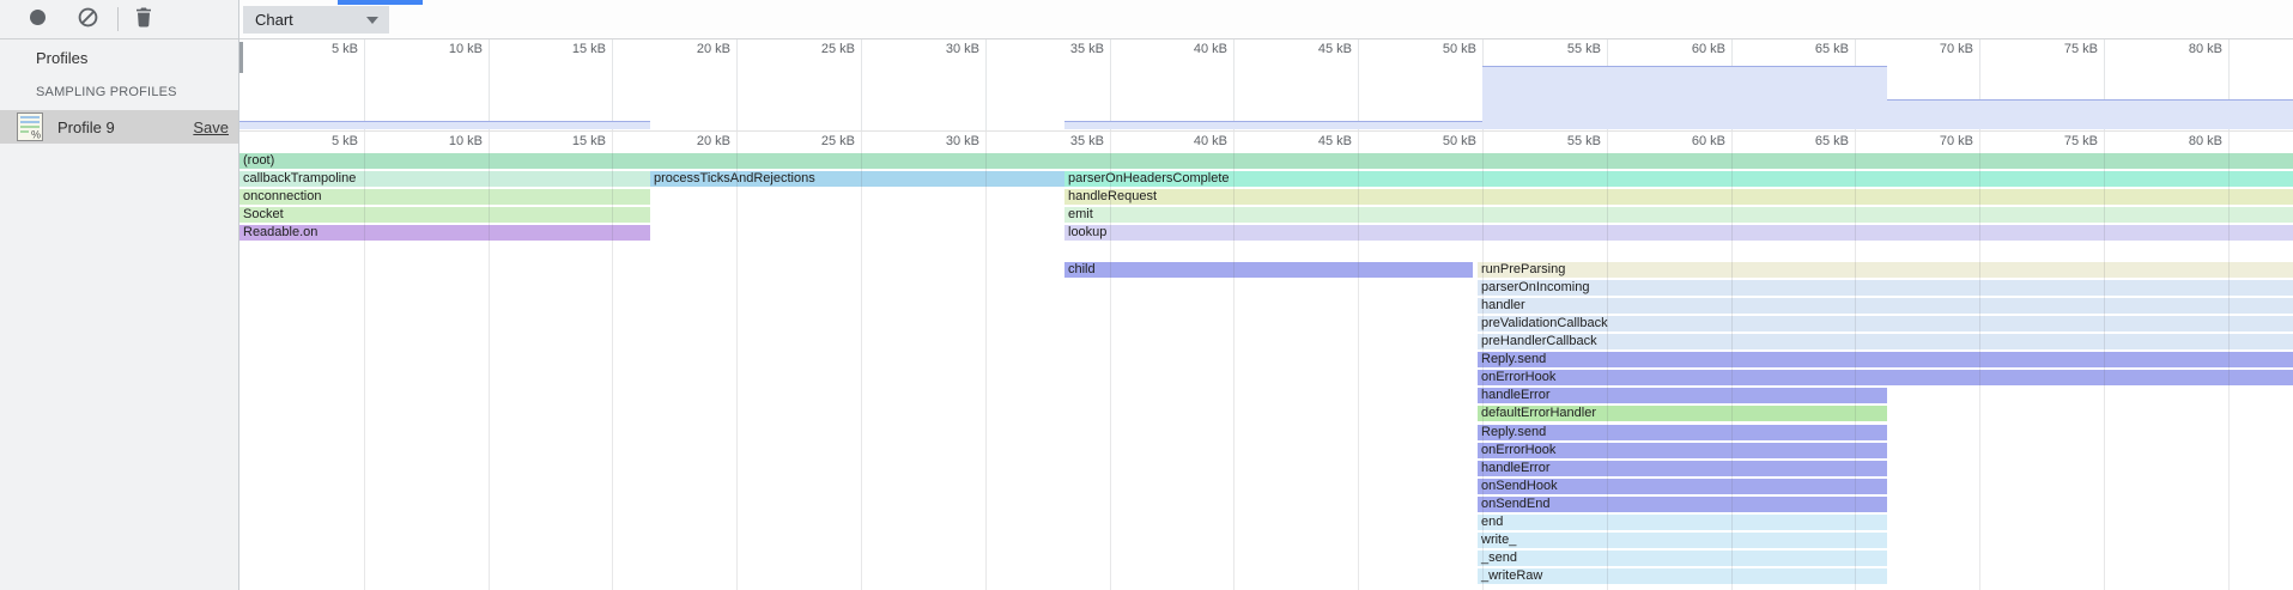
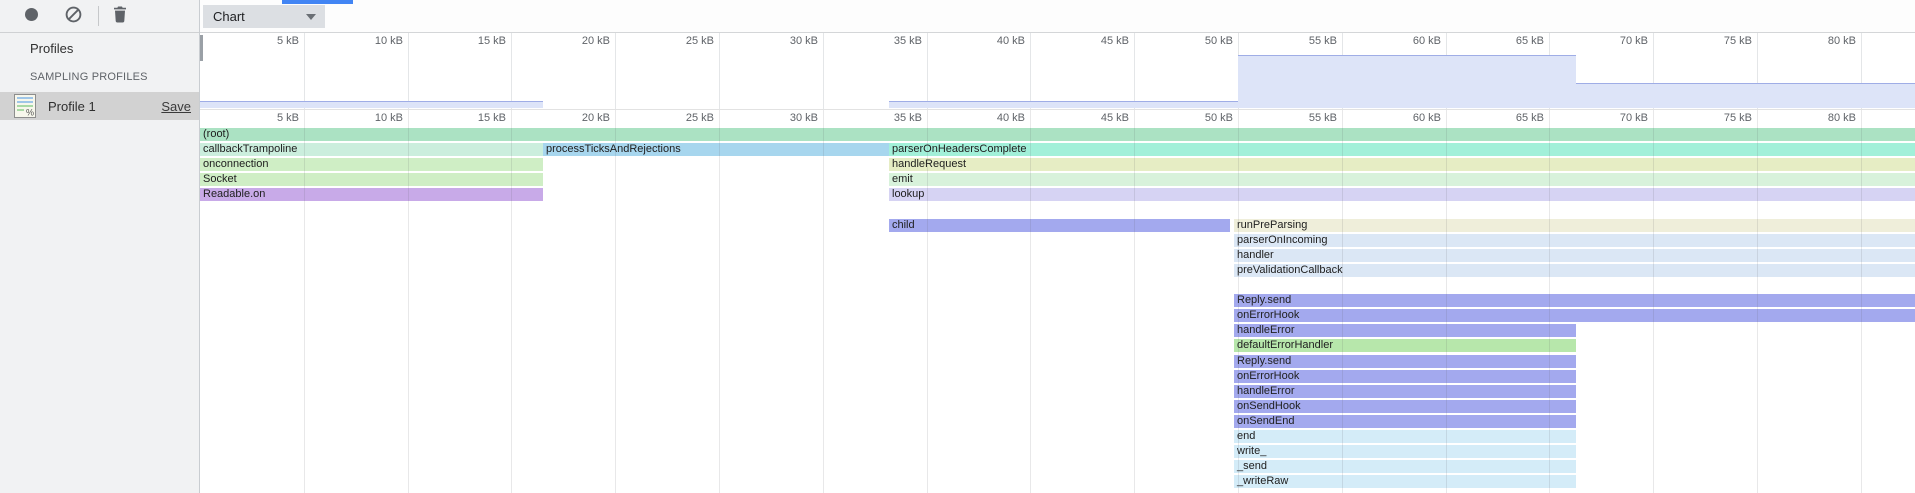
  Profiles
  SAMPLING PROFILES
  %
- Profile 9
+ Profile 1
  Save
  Chart
  5 kB
  10 kB
  15 kB
  20 kB
  25 kB
  30 kB
  35 kB
  40 kB
  45 kB
  50 kB
  55 kB
  60 kB
  65 kB
  70 kB
  75 kB
  80 kB
  5 kB
  10 kB
  15 kB
  20 kB
  25 kB
  30 kB
  35 kB
  40 kB
  45 kB
  50 kB
  55 kB
  60 kB
  65 kB
  70 kB
  75 kB
  80 kB
  (root)
  callbackTrampoline
  processTicksAndRejections
  parserOnHeadersComplete
  onconnection
  handleRequest
  Socket
  emit
  Readable.on
  lookup
  child
  runPreParsing
  parserOnIncoming
  handler
  preValidationCallback
- preHandlerCallback
  Reply.send
  onErrorHook
  handleError
  defaultErrorHandler
  Reply.send
  onErrorHook
  handleError
  onSendHook
  onSendEnd
  end
  write_
  _send
  _writeRaw
